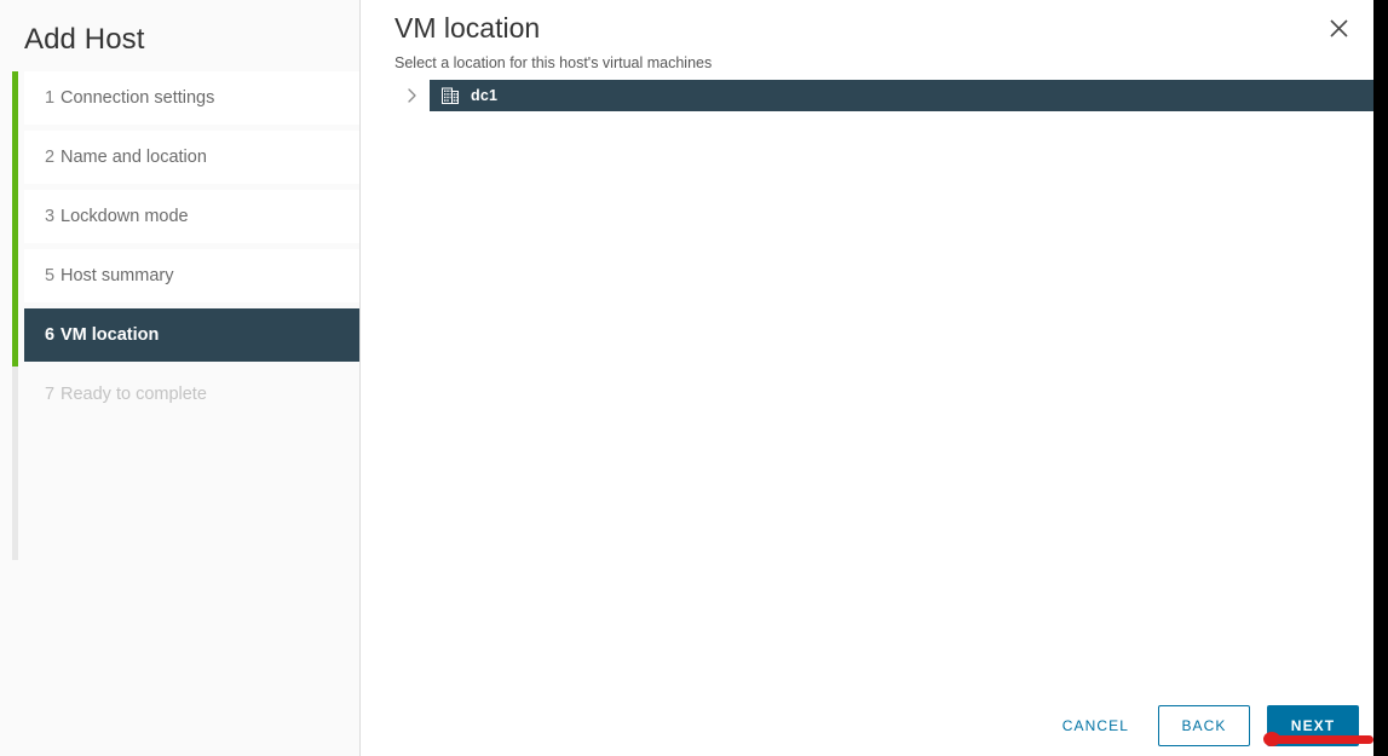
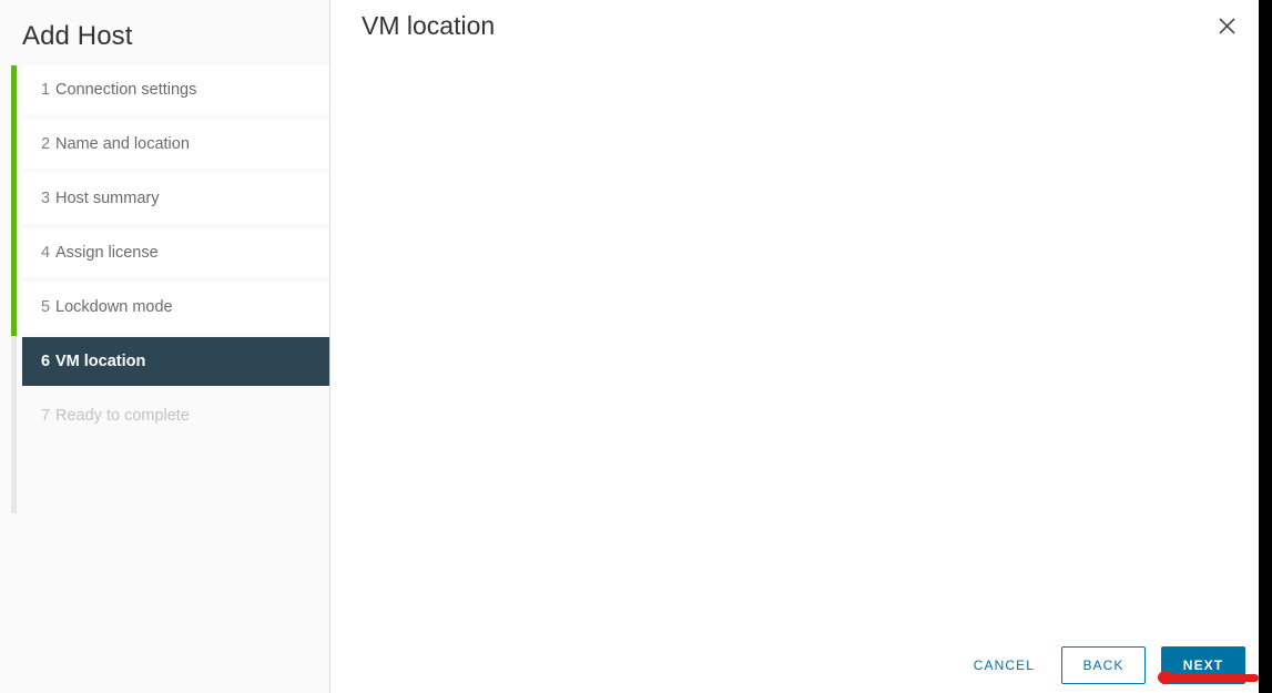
  Add Host
  1
  Connection settings
  2
  Name and location
  3
- Lockdown mode
+ Host summary
+ 4
+ Assign license
  5
- Host summary
+ Lockdown mode
  6
  VM location
  7
  Ready to complete
  VM location
- Select a location for this host's virtual machines
- dc1
  CANCEL
  BACK
  NEXT
